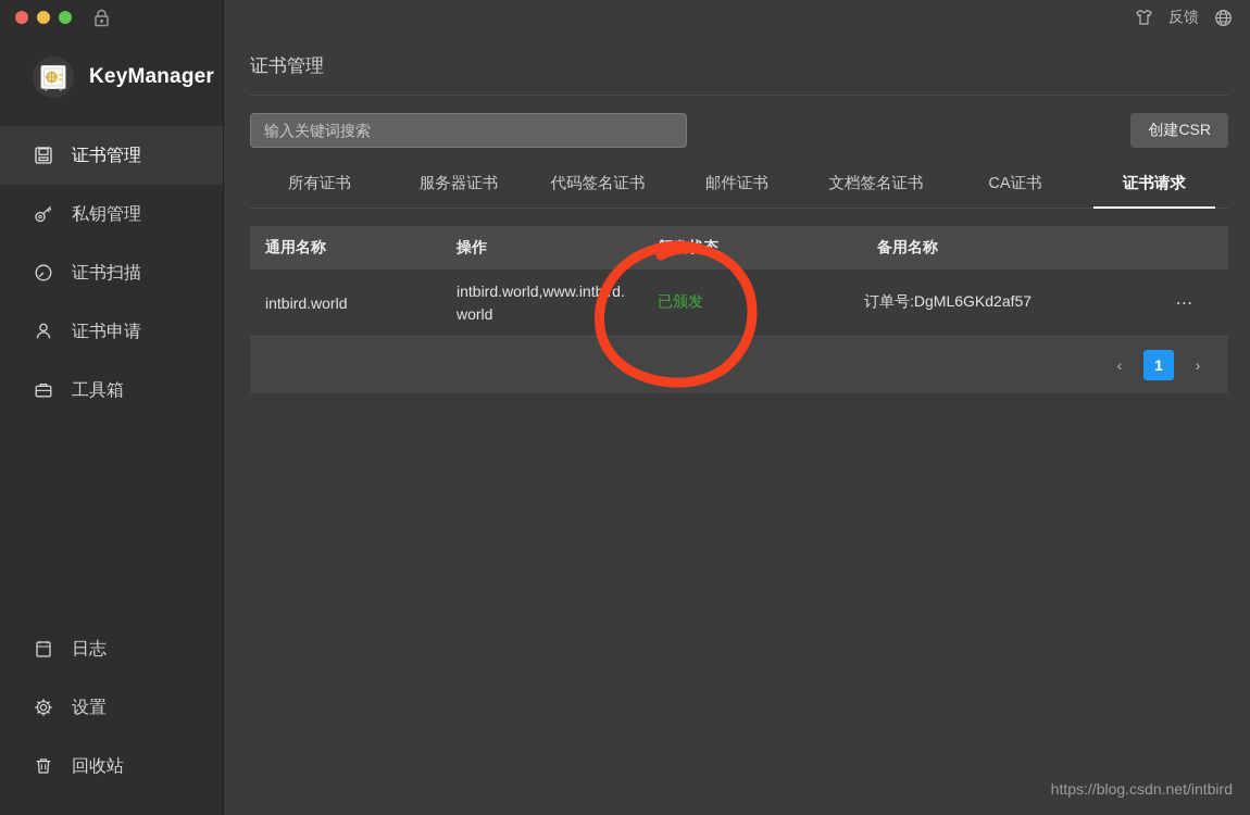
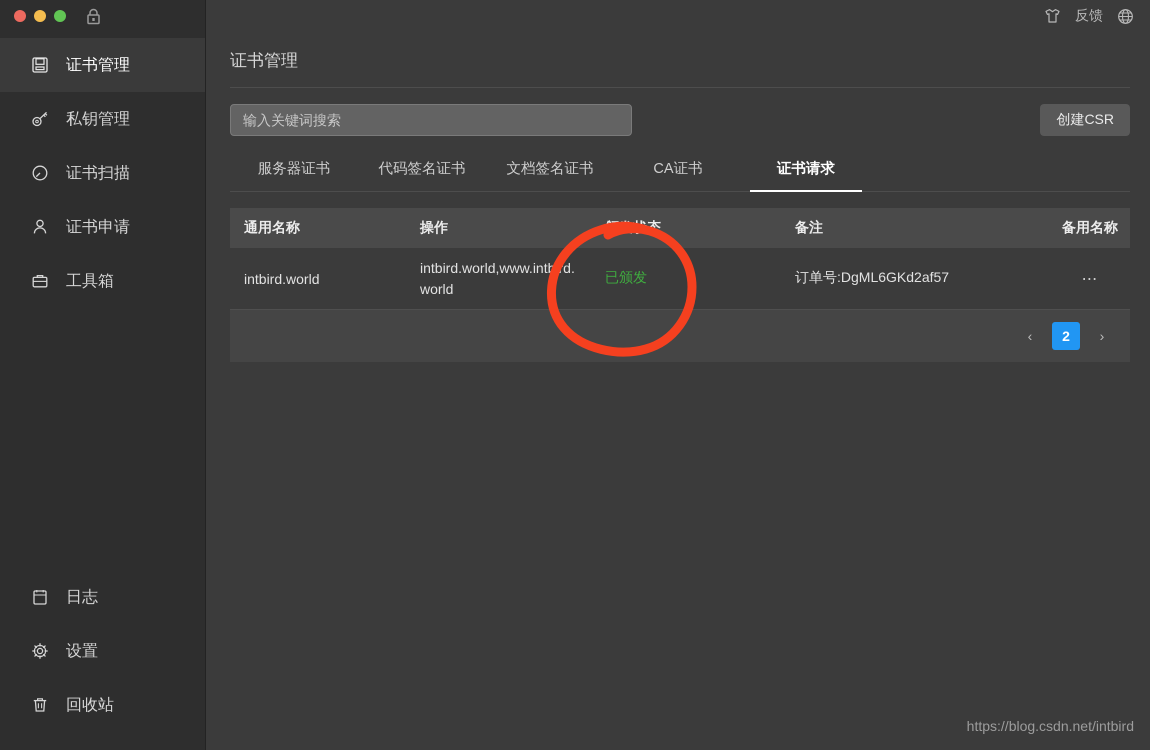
- KeyManager
  证书管理
  私钥管理
  证书扫描
  证书申请
  工具箱
  日志
  设置
  回收站
  反馈
  证书管理
  输入关键词搜索
  创建CSR
- 所有证书
  服务器证书
  代码签名证书
- 邮件证书
  文档签名证书
  CA证书
  证书请求
  通用名称
  操作
+ 备注
  备用名称
  intbird.world
  intbird.world,www.intbd.world
  已颁发
  订单号:DgML6GKd2af57
  ⋯
  ‹
- 1
+ 2
  ›
  https://blog.csdn.net/intbird
